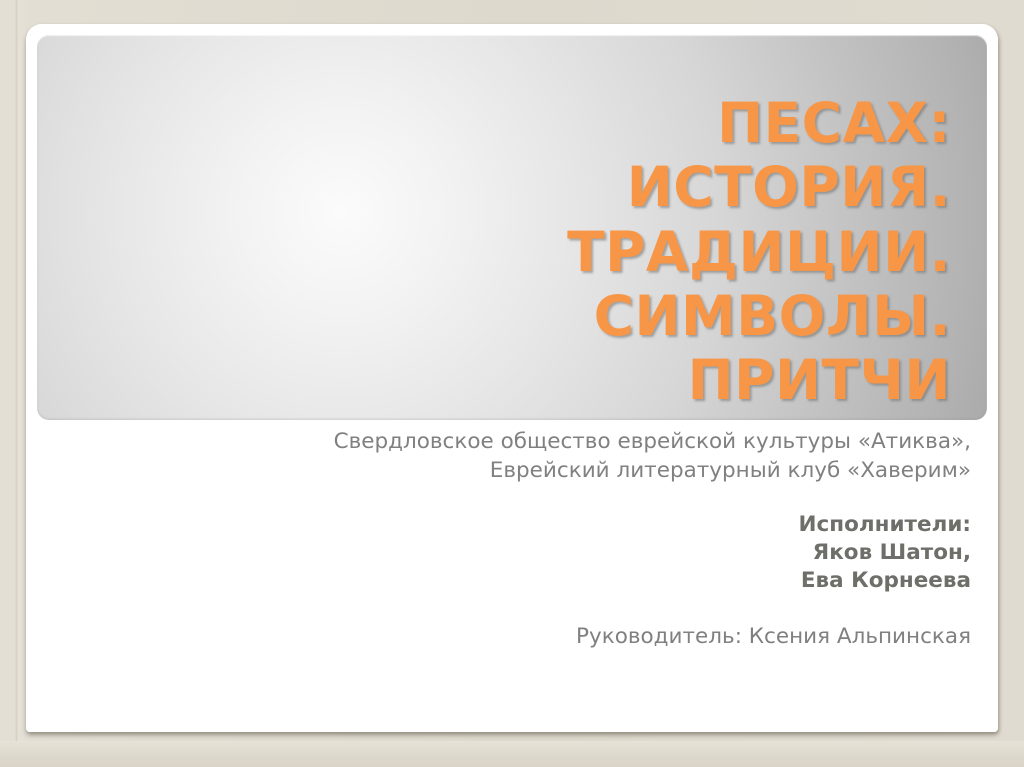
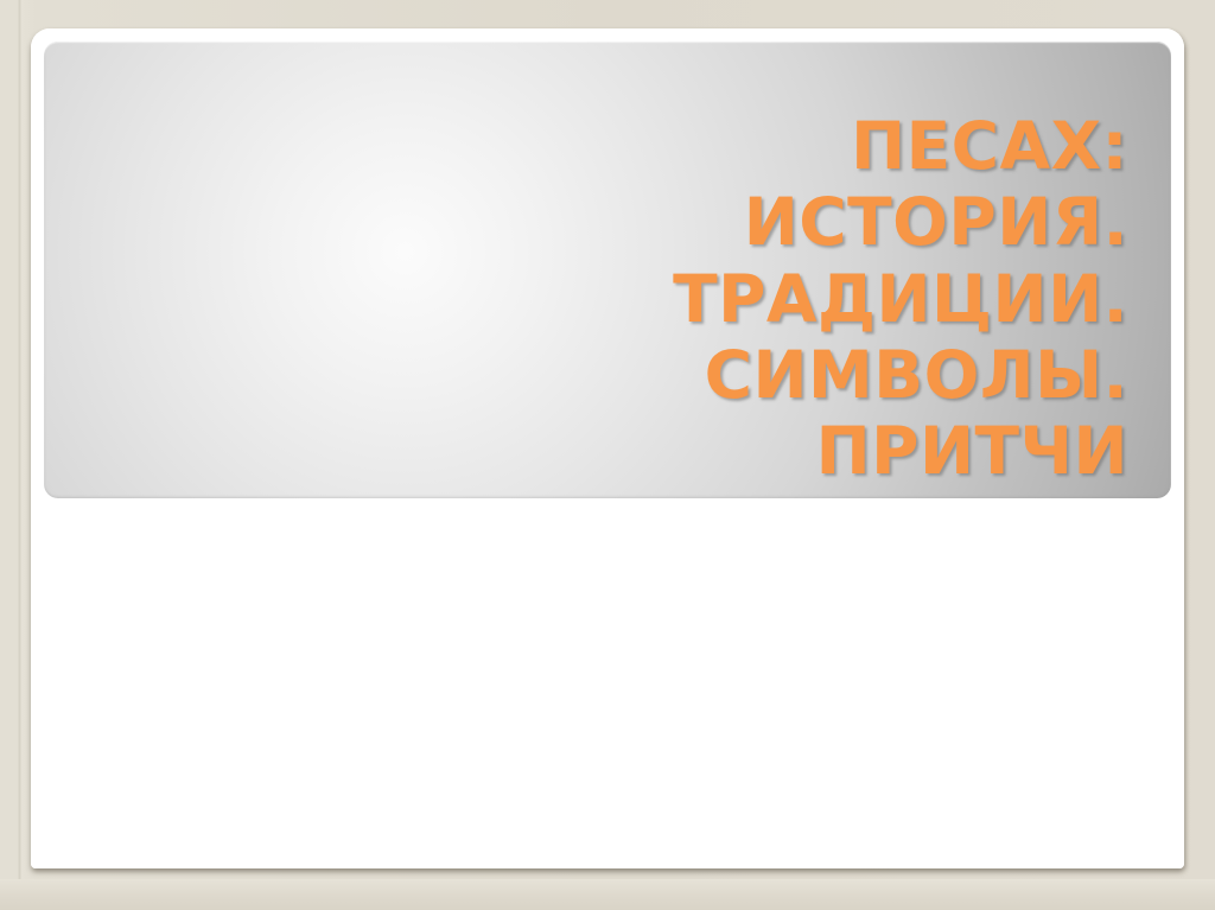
  ПЕСАХ:
  ИСТОРИЯ.
  ТРАДИЦИИ.
  СИМВОЛЫ.
  ПРИТЧИ
- Свердловское общество еврейской культуры «Атиква»,
- Еврейский литературный клуб «Хаверим»
- Исполнители:
- Яков Шатон,
- Ева Корнеева
- Руководитель: Ксения Альпинская
